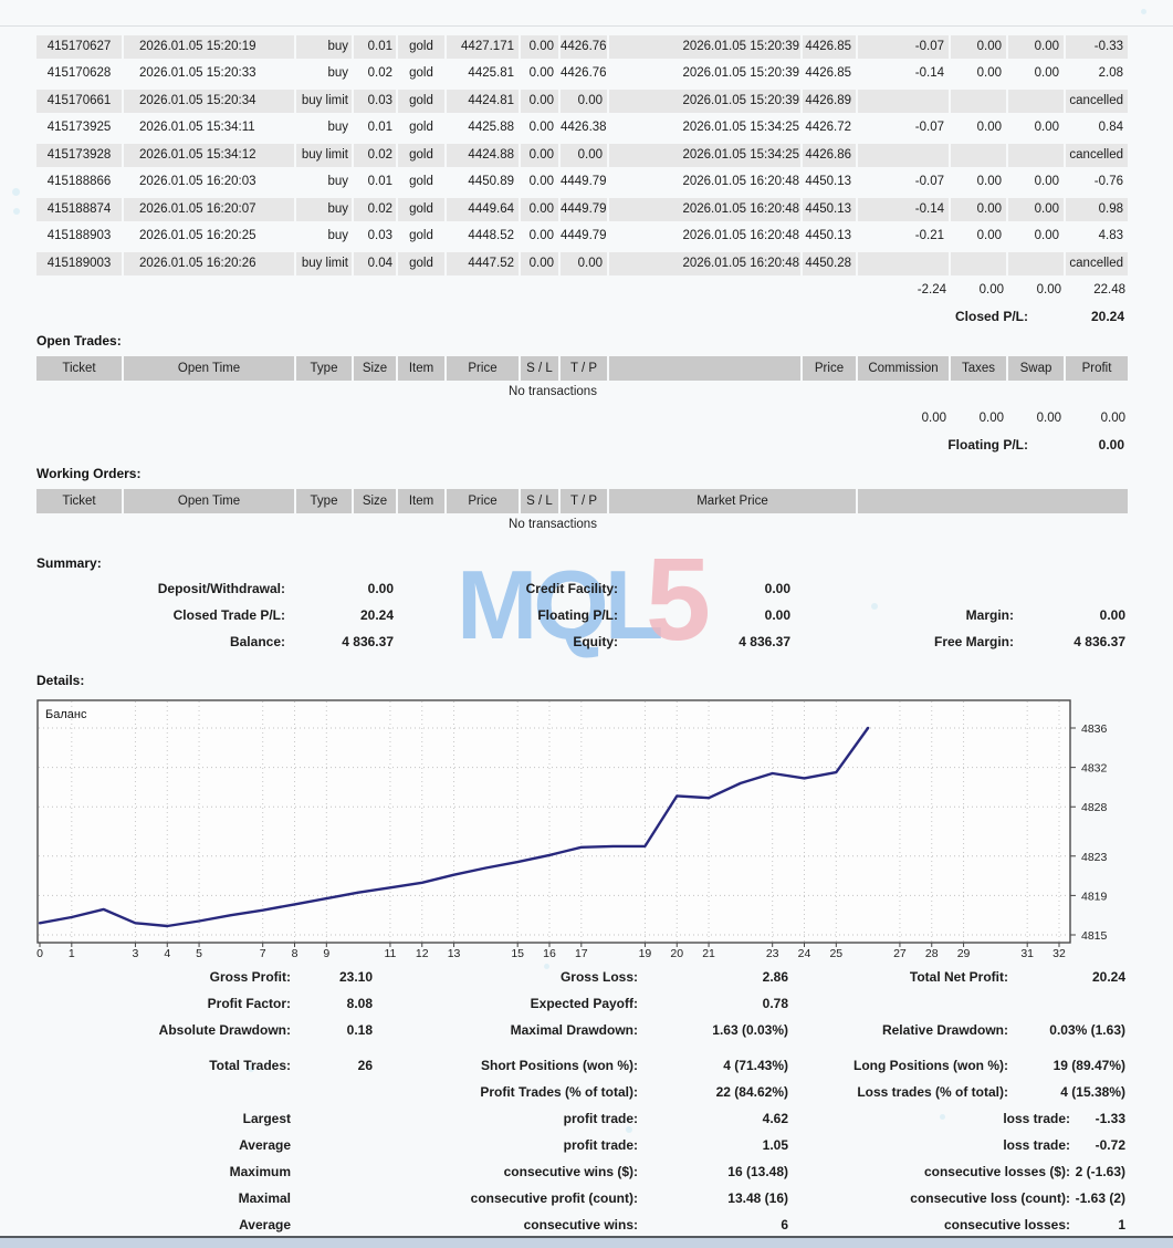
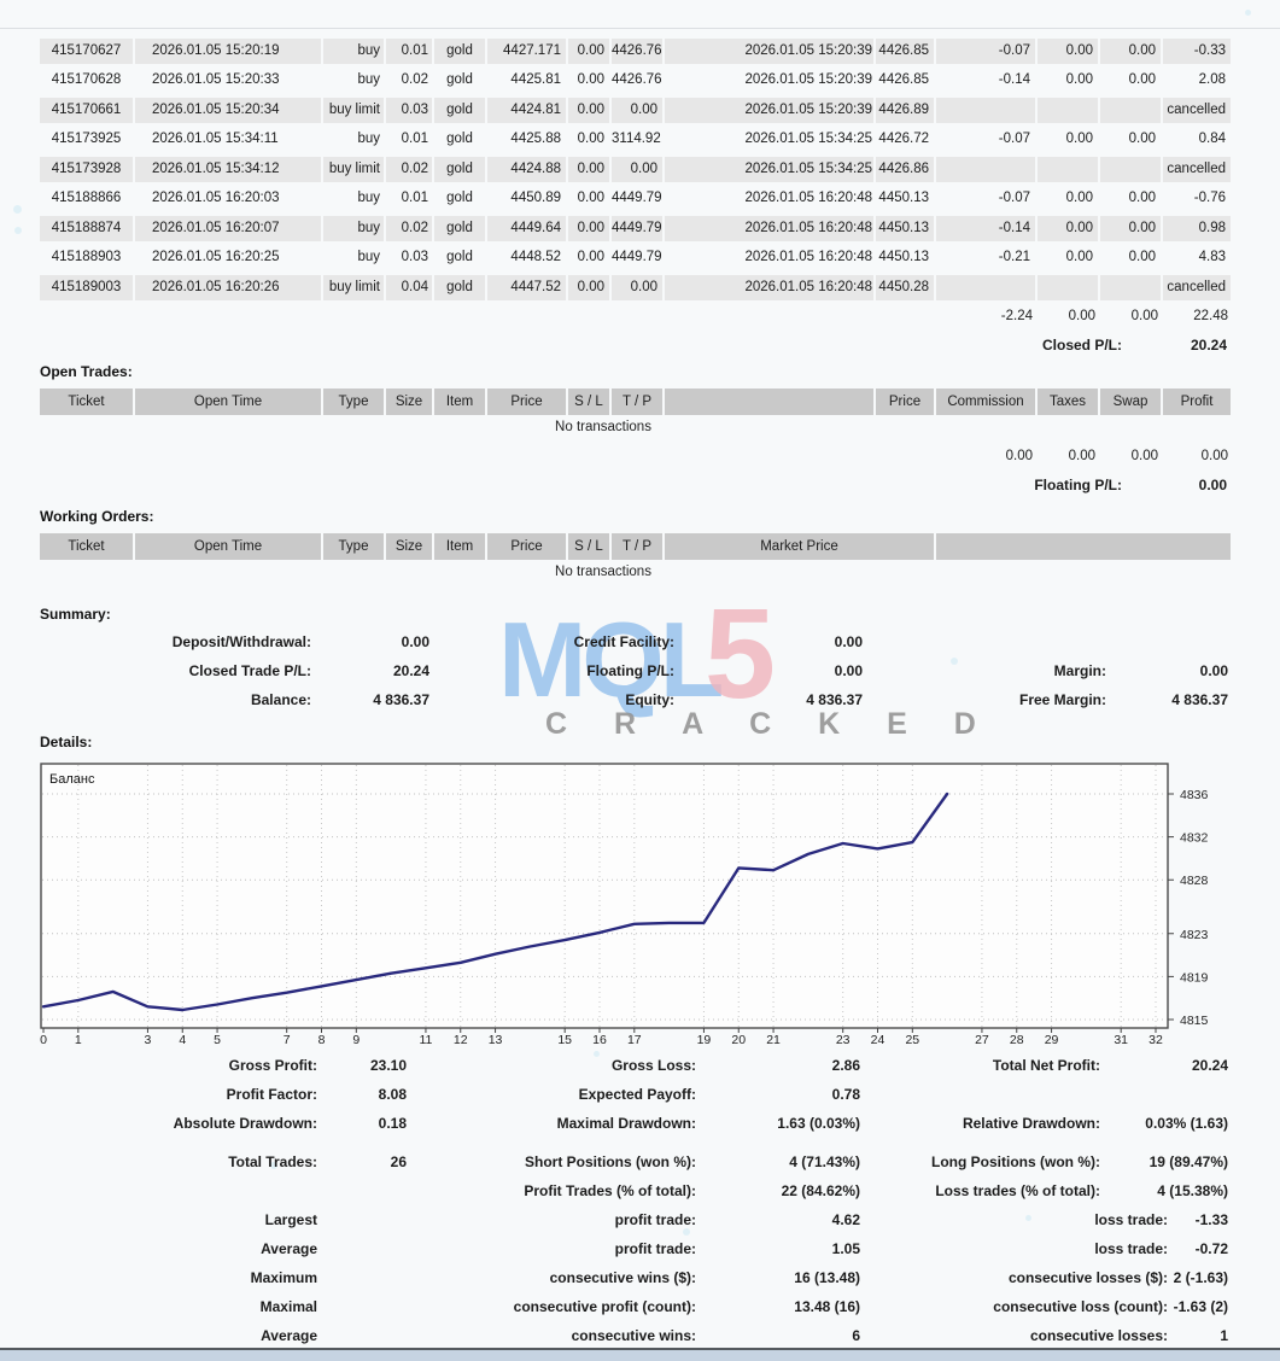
  MQL
  5
+ C R A C K E D
  415170627
  2026.01.05 15:20:19
  buy
  0.01
  gold
  4427.171
  0.00
  4426.76
  2026.01.05 15:20:39
  4426.85
  -0.07
  0.00
  0.00
  -0.33
  415170628
  2026.01.05 15:20:33
  buy
  0.02
  gold
  4425.81
  0.00
  4426.76
  2026.01.05 15:20:39
  4426.85
  -0.14
  0.00
  0.00
  2.08
  415170661
  2026.01.05 15:20:34
  buy limit
  0.03
  gold
  4424.81
  0.00
  0.00
  2026.01.05 15:20:39
  4426.89
  cancelled
  415173925
  2026.01.05 15:34:11
  buy
  0.01
  gold
  4425.88
  0.00
- 4426.38
+ 3114.92
  2026.01.05 15:34:25
  4426.72
  -0.07
  0.00
  0.00
  0.84
  415173928
  2026.01.05 15:34:12
  buy limit
  0.02
  gold
  4424.88
  0.00
  0.00
  2026.01.05 15:34:25
  4426.86
  cancelled
  415188866
  2026.01.05 16:20:03
  buy
  0.01
  gold
  4450.89
  0.00
  4449.79
  2026.01.05 16:20:48
  4450.13
  -0.07
  0.00
  0.00
  -0.76
  415188874
  2026.01.05 16:20:07
  buy
  0.02
  gold
  4449.64
  0.00
  4449.79
  2026.01.05 16:20:48
  4450.13
  -0.14
  0.00
  0.00
  0.98
  415188903
  2026.01.05 16:20:25
  buy
  0.03
  gold
  4448.52
  0.00
  4449.79
  2026.01.05 16:20:48
  4450.13
  -0.21
  0.00
  0.00
  4.83
  415189003
  2026.01.05 16:20:26
  buy limit
  0.04
  gold
  4447.52
  0.00
  0.00
  2026.01.05 16:20:48
  4450.28
  cancelled
  -2.24
  0.00
  0.00
  22.48
  Closed P/L:
  20.24
  Open Trades:
  Ticket
  Open Time
  Type
  Size
  Item
  Price
  S / L
  T / P
  Price
  Commission
  Taxes
  Swap
  Profit
  No transactions
  0.00
  0.00
  0.00
  0.00
  Floating P/L:
  0.00
  Working Orders:
  Ticket
  Open Time
  Type
  Size
  Item
  Price
  S / L
  T / P
  Market Price
  No transactions
  Summary:
  Deposit/Withdrawal:
  0.00
  Credit Facility:
  0.00
  Closed Trade P/L:
  20.24
  Floating P/L:
  0.00
  Margin:
  0.00
  Balance:
  4 836.37
  Equity:
  4 836.37
  Free Margin:
  4 836.37
  Details:
  4836
  4832
  4828
  4823
  4819
  4815
  0
  1
  3
  4
  5
  7
  8
  9
  11
  12
  13
  15
  16
  17
  19
  20
  21
  23
  24
  25
  27
  28
  29
  31
  32
  Баланс
  Gross Profit:
  23.10
  Gross Loss:
  2.86
  Total Net Profit:
  20.24
  Profit Factor:
  8.08
  Expected Payoff:
  0.78
  Absolute Drawdown:
  0.18
  Maximal Drawdown:
  1.63 (0.03%)
  Relative Drawdown:
  0.03% (1.63)
  Total Trades:
  26
  Short Positions (won %):
  4 (71.43%)
  Long Positions (won %):
  19 (89.47%)
  Profit Trades (% of total):
  22 (84.62%)
  Loss trades (% of total):
  4 (15.38%)
  Largest
  profit trade:
  4.62
  loss trade:
  -1.33
  Average
  profit trade:
  1.05
  loss trade:
  -0.72
  Maximum
  consecutive wins ($):
  16 (13.48)
  consecutive losses ($):
  2 (-1.63)
  Maximal
  consecutive profit (count):
  13.48 (16)
  consecutive loss (count):
  -1.63 (2)
  Average
  consecutive wins:
  6
  consecutive losses:
  1
